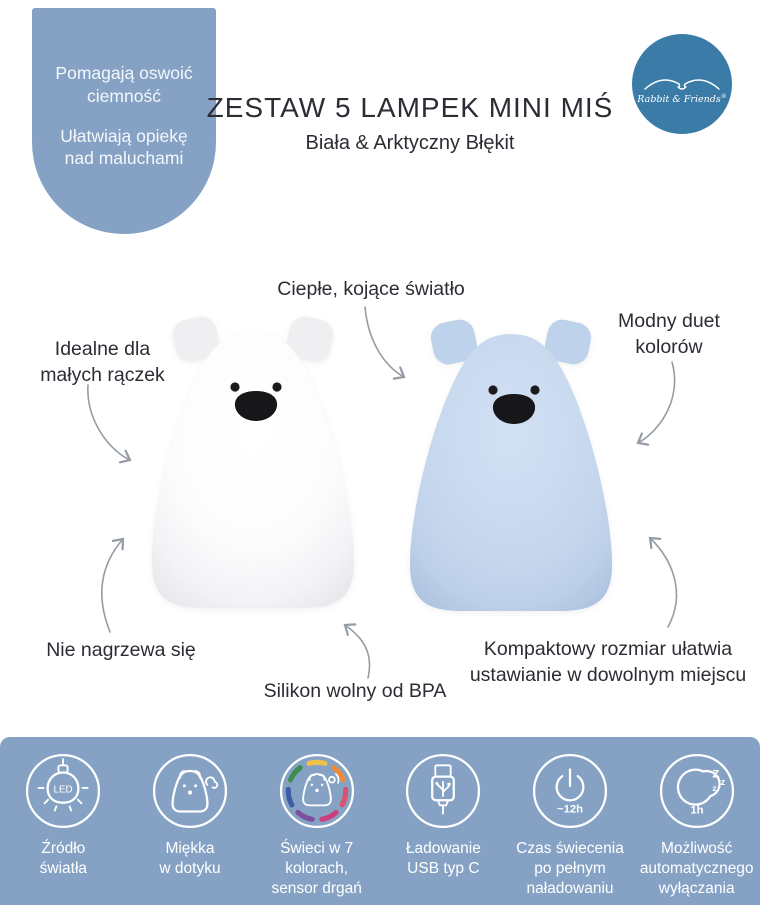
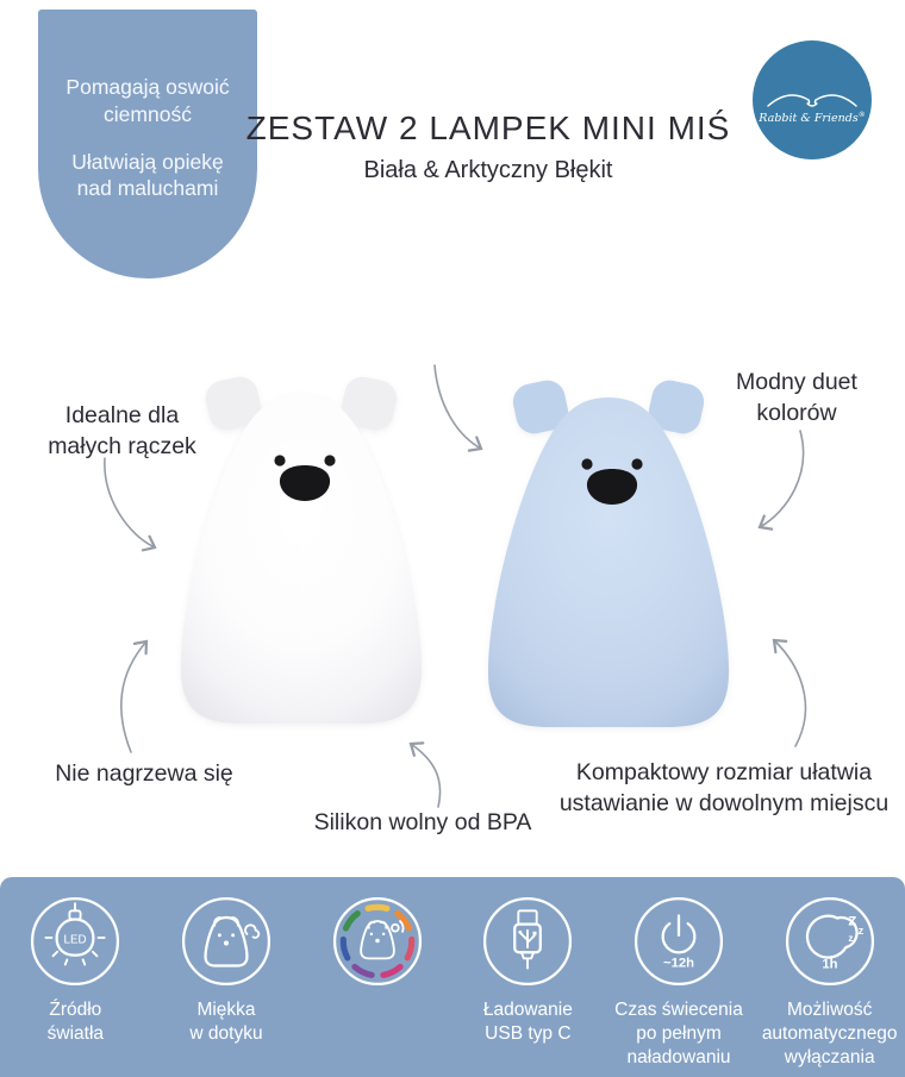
  Pomagają oswoić
  ciemność
  Ułatwiają opiekę
  nad maluchami
  Rabbit & Friends
- ZESTAW 5 LAMPEK MINI MIŚ
+ ZESTAW 2 LAMPEK MINI MIŚ
  Biała & Arktyczny Błękit
- Ciepłe, kojące światło
  Modny duet
  kolorów
  Idealne dla
  małych rączek
  Nie nagrzewa się
  Silikon wolny od BPA
  Kompaktowy rozmiar ułatwia
  ustawianie w dowolnym miejscu
  LED
  Źródło
  światła
  Miękka
  w dotyku
- Świeci w 7 kolorach,
- sensor drgań
  Ładowanie
  USB typ C
  ~12h
  Czas świecenia
  po pełnym
  naładowaniu
  Z
  z
  z
  1h
  Możliwość
  automatycznego
  wyłączania
